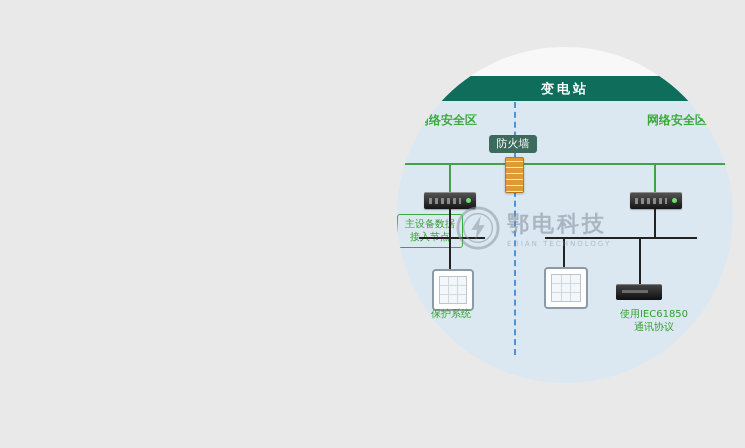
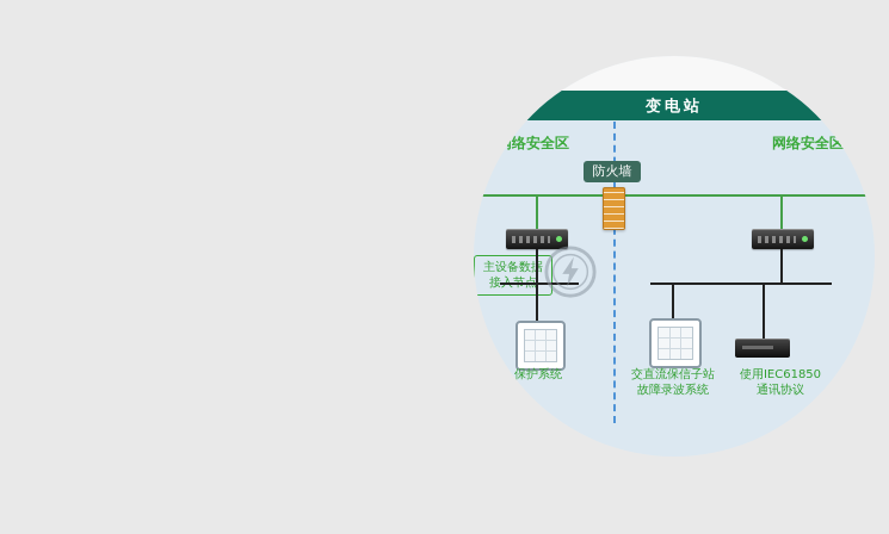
  变电站
  网络安全区
  网络安全区
  防火墙
  主设备数
  保护系统
+ 交直流保信子站
+ 故障录波系统
  使用IEC61850
  通讯协议
- 鄂电科技
- EDIAN TECHNOLOGY
